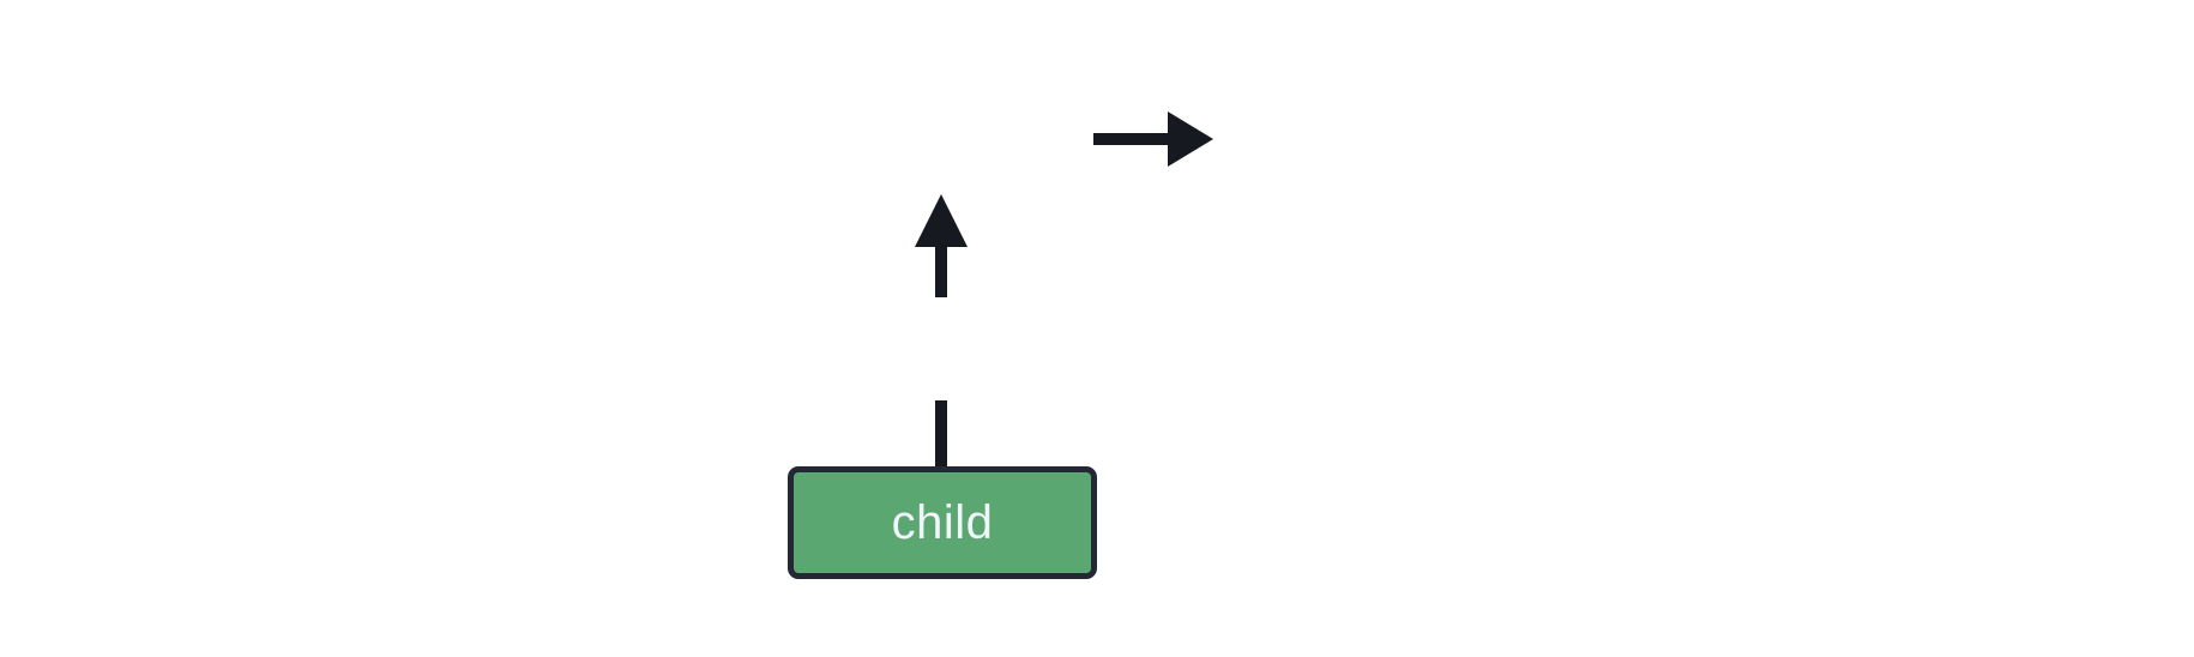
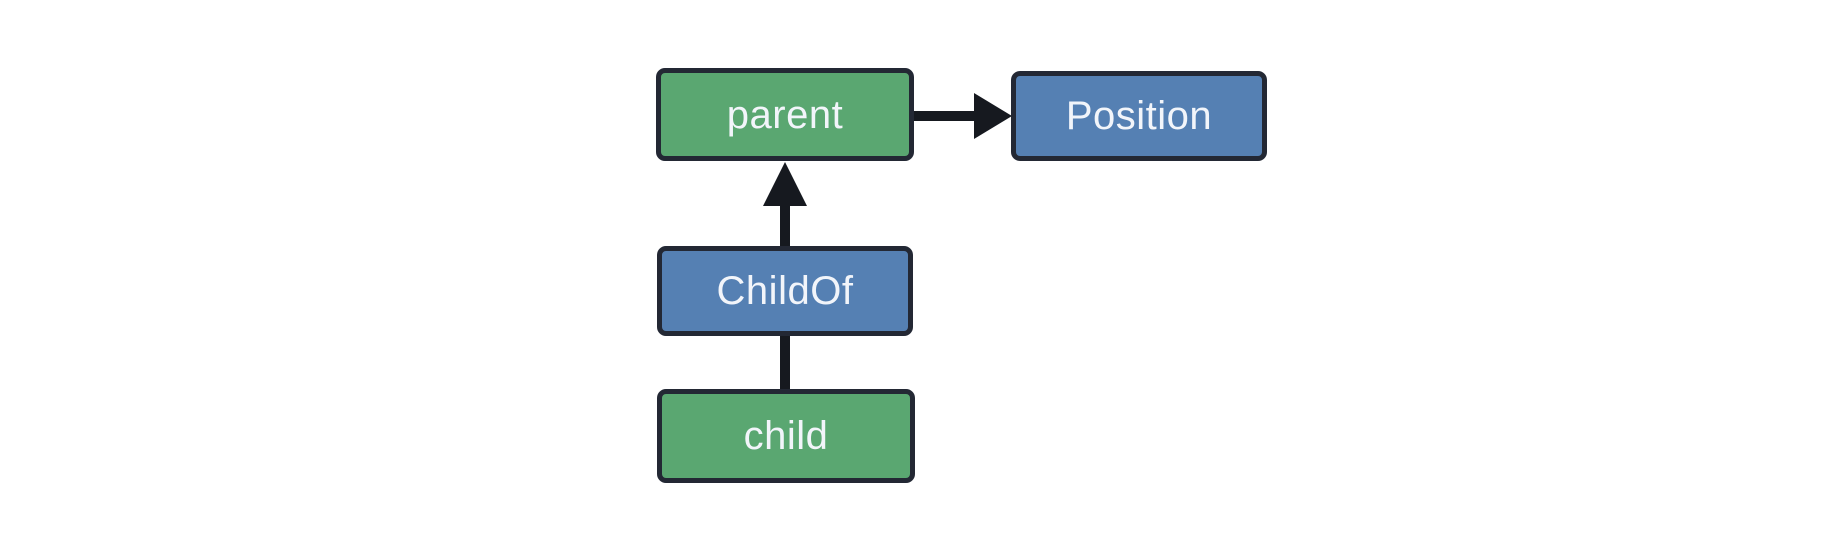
+ parent
+ Position
+ ChildOf
  child
